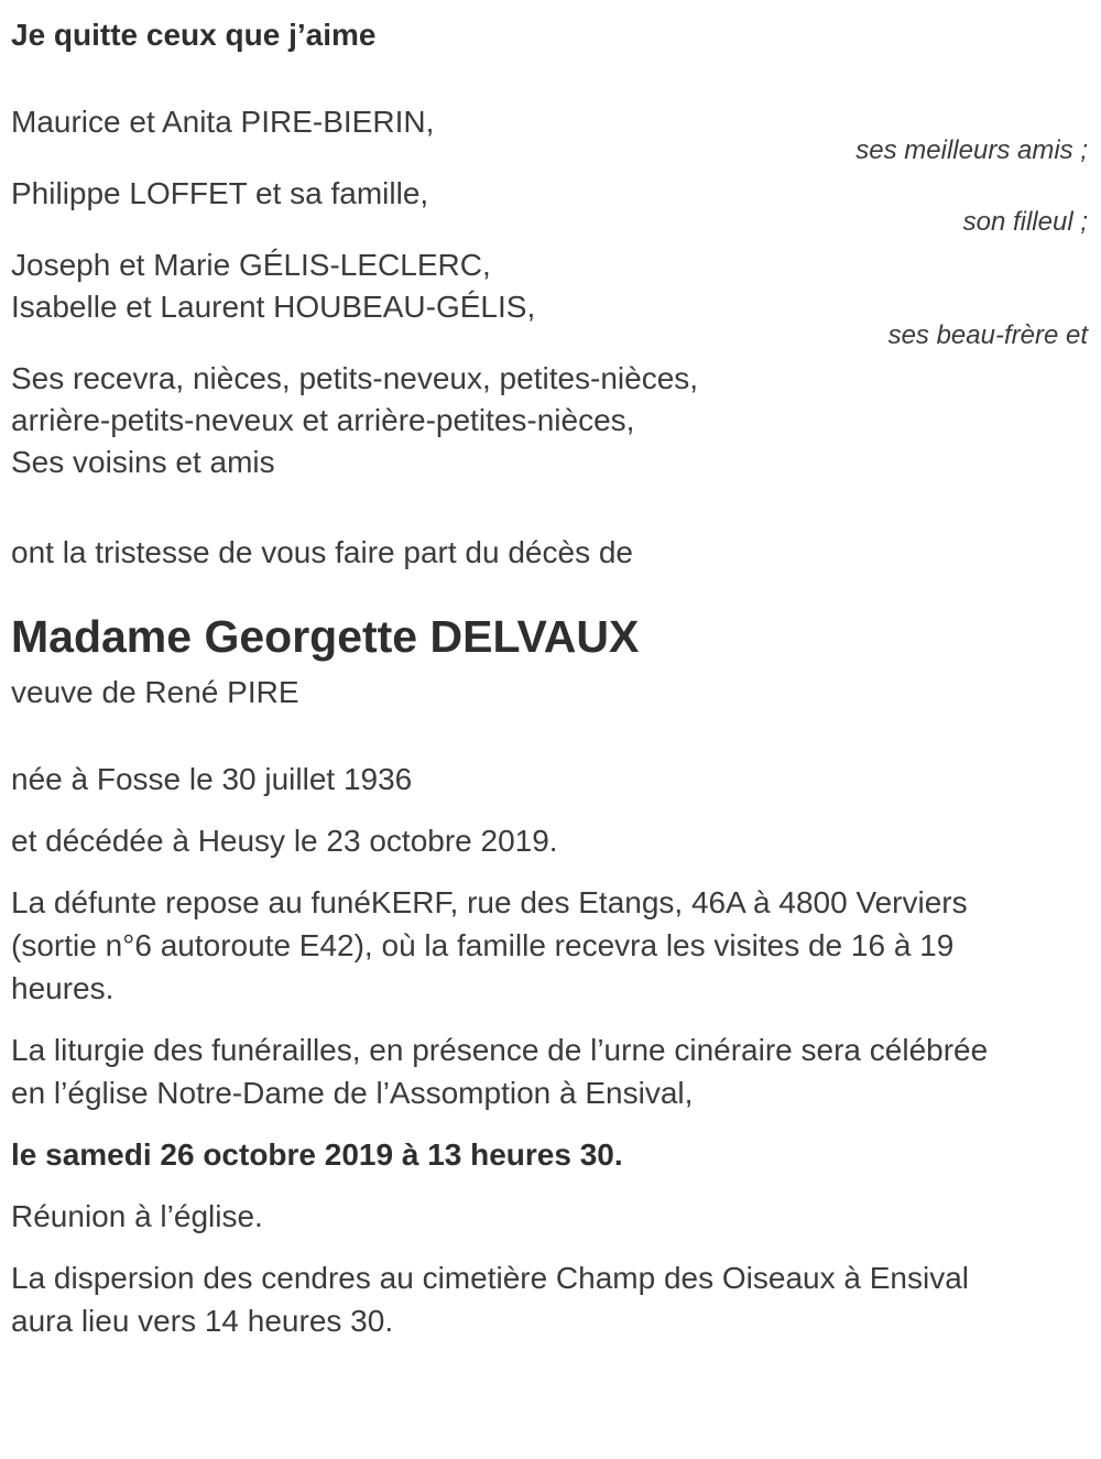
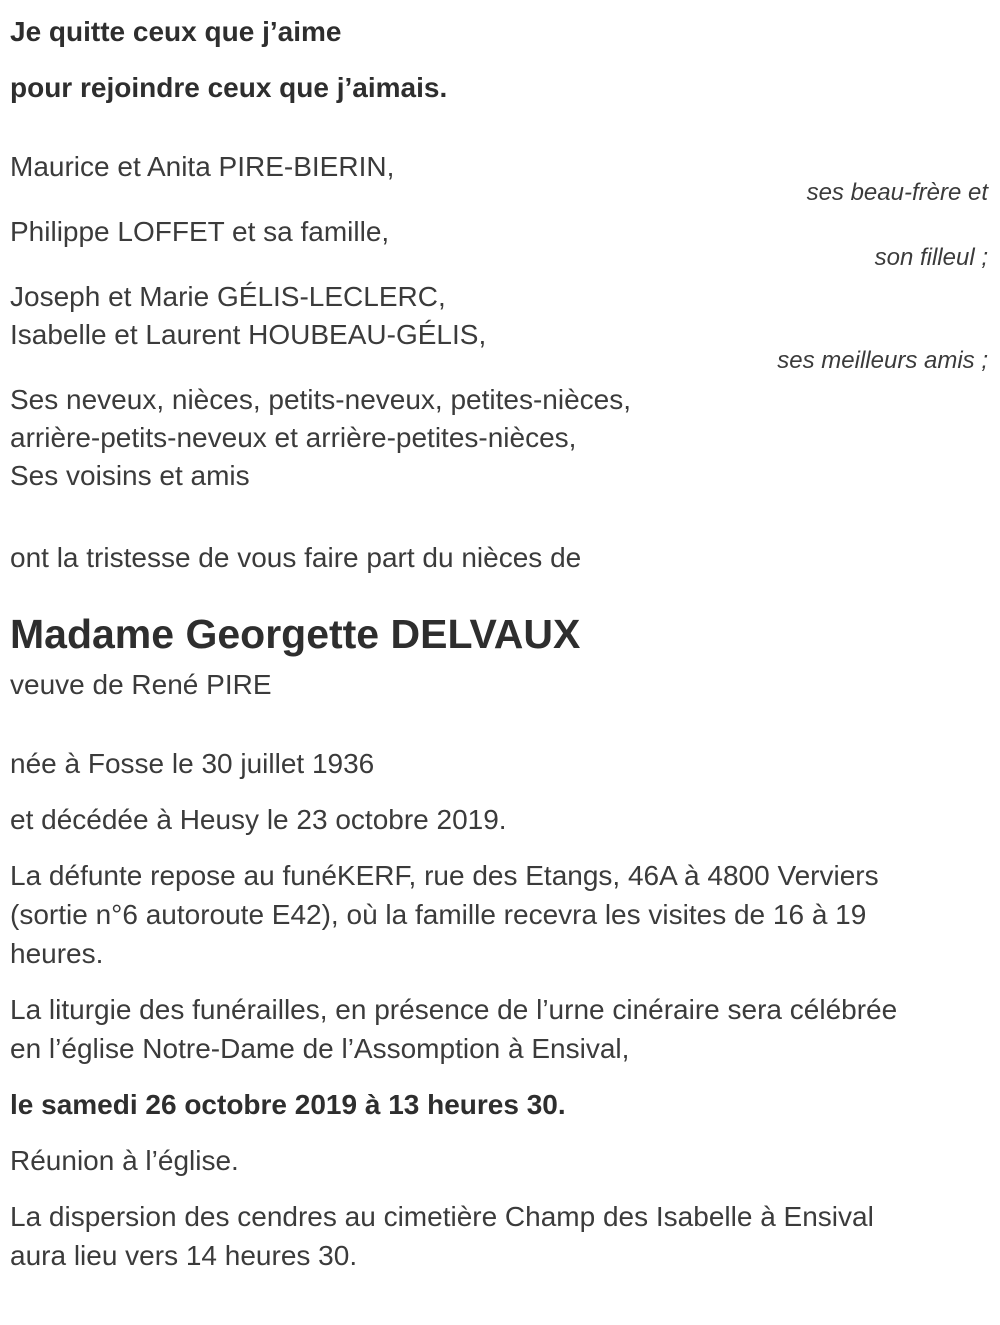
  Je quitte ceux que j’aime
+ pour rejoindre ceux que j’aimais.
  Maurice et Anita PIRE-BIERIN,
- ses meilleurs amis ;
+ ses beau-frère et
  Philippe LOFFET et sa famille,
  son filleul ;
  Joseph et Marie GÉLIS-LECLERC,
  Isabelle et Laurent HOUBEAU-GÉLIS,
- ses beau-frère et
+ ses meilleurs amis ;
- Ses recevra, nièces, petits-neveux, petites-nièces,
+ Ses neveux, nièces, petits-neveux, petites-nièces,
  arrière-petits-neveux et arrière-petites-nièces,
  Ses voisins et amis
- ont la tristesse de vous faire part du décès de
+ ont la tristesse de vous faire part du nièces de
  Madame Georgette DELVAUX
  veuve de René PIRE
  née à Fosse le 30 juillet 1936
  et décédée à Heusy le 23 octobre 2019.
  La défunte repose au funéKERF, rue des Etangs, 46A à 4800 Verviers
  (sortie n°6 autoroute E42), où la famille recevra les visites de 16 à 19
  heures.
  La liturgie des funérailles, en présence de l’urne cinéraire sera célébrée
  en l’église Notre-Dame de l’Assomption à Ensival,
  le samedi 26 octobre 2019 à 13 heures 30.
  Réunion à l’église.
- La dispersion des cendres au cimetière Champ des Oiseaux à Ensival
+ La dispersion des cendres au cimetière Champ des Isabelle à Ensival
  aura lieu vers 14 heures 30.
